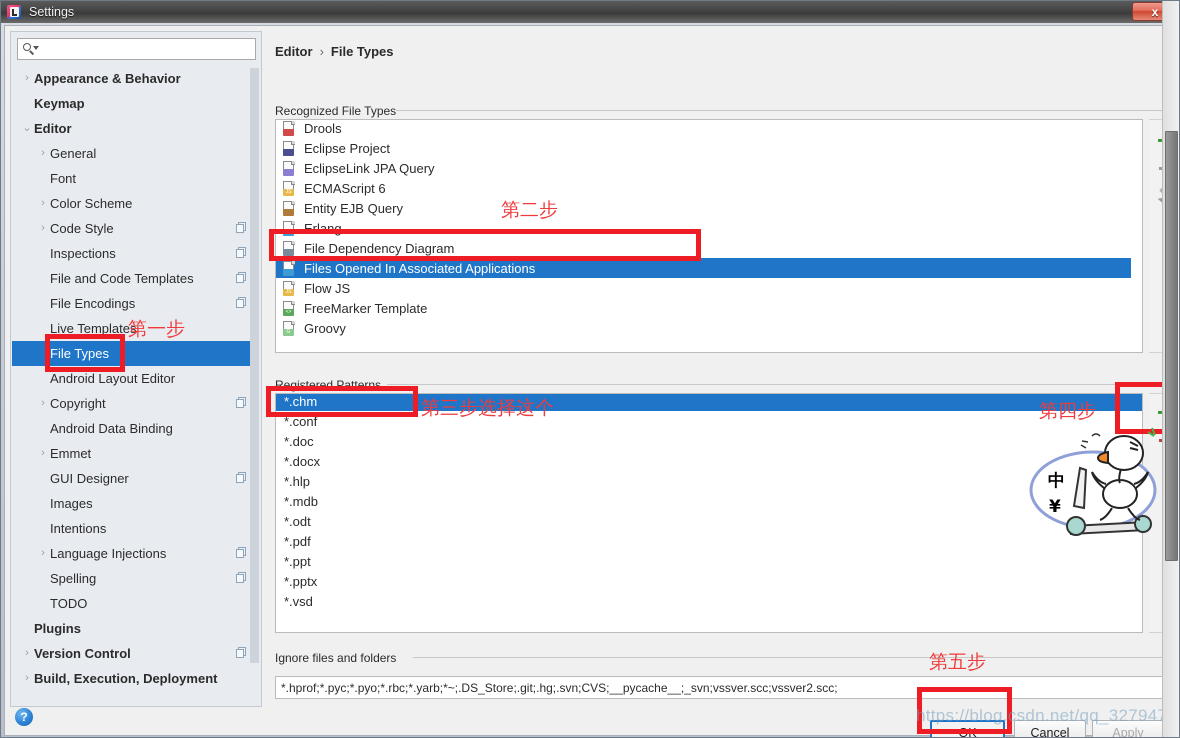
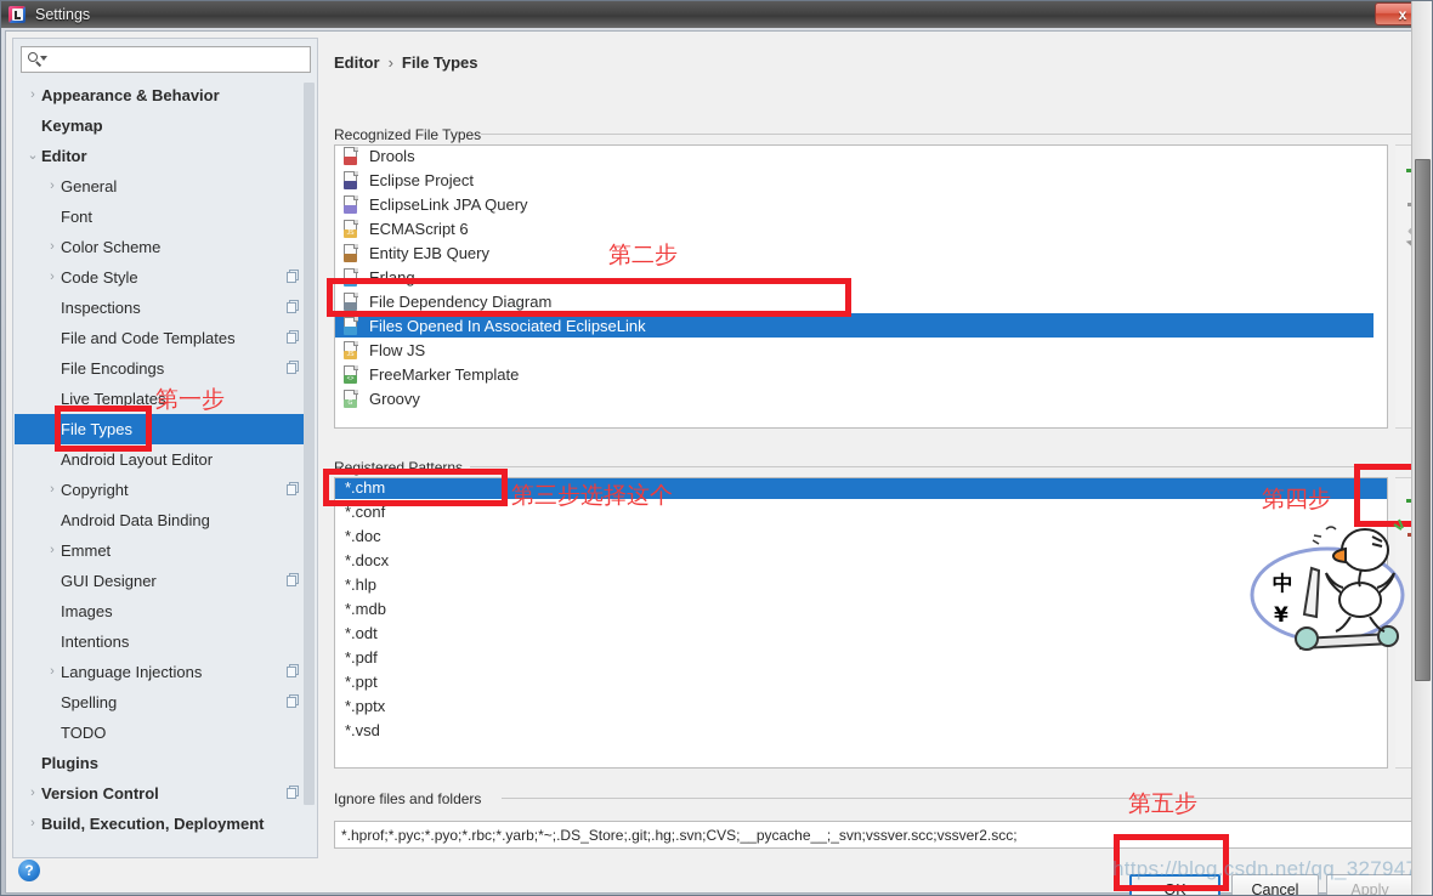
  Settings
  x
  ›
  Appearance & Behavior
  Keymap
  ⌄
  Editor
  ›
  General
  Font
  ›
  Color Scheme
  ›
  Code Style
  Inspections
  File and Code Templates
  File Encodings
  Live Templates
  File Types
  Android Layout Editor
  ›
  Copyright
  Android Data Binding
  ›
  Emmet
  GUI Designer
  Images
  Intentions
  ›
  Language Injections
  Spelling
  TODO
  Plugins
  ›
  Version Control
  ›
  Build, Execution, Deployment
  Editor
  ›
  File Types
  Recognized File Types
  Drools
  Eclipse Project
  EclipseLink JPA Query
  ECMAScript 6
  Entity EJB Query
  Erlang
  File Dependency Diagram
- Files Opened In Associated Applications
+ Files Opened In Associated EclipseLink
  Flow JS
  FreeMarker Template
  Groovy
  Registered Patterns
  *.chm
  *.conf
  *.doc
  *.docx
  *.hlp
  *.mdb
  *.odt
  *.pdf
  *.ppt
  *.pptx
  *.vsd
  Ignore files and folders
  *.hprof;*.pyc;*.pyo;*.rbc;*.yarb;*~;.DS_Store;.git;.hg;.svn;CVS;__pycache__;_svn;vssver.scc;vssver2.scc;
  ?
  OK
  Cancel
  Apply
  第一步
  第二步
  第三步选择这个
  第四步
  第五步
  中
  ¥
  https://blog.csdn.net/qq_32794
